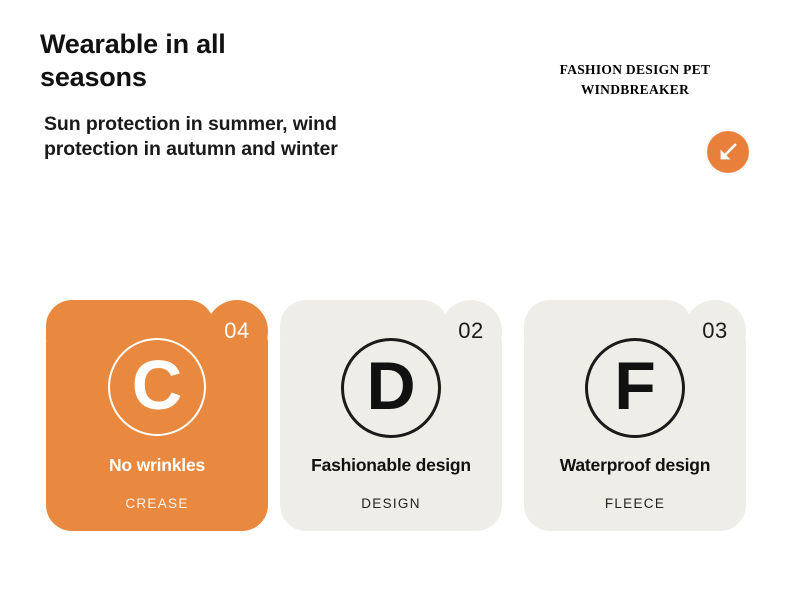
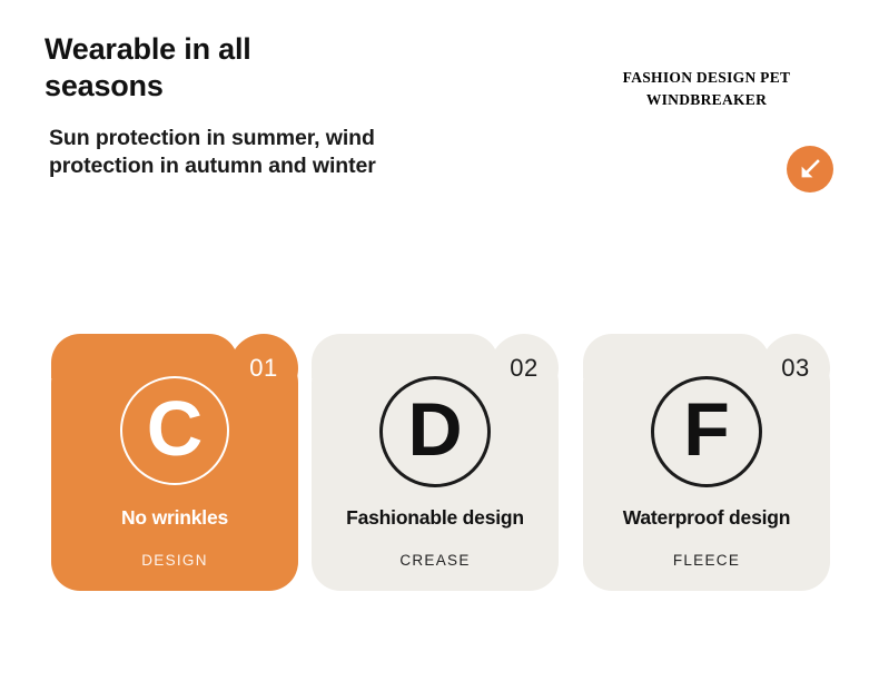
  Wearable in all
  seasons
  Sun protection in summer, wind
  protection in autumn and winter
  FASHION DESIGN PET WINDBREAKER
- 04
+ 01
  C
  No wrinkles
- CREASE
+ DESIGN
  02
  D
  Fashionable design
- DESIGN
+ CREASE
  03
  F
  Waterproof design
  FLEECE
